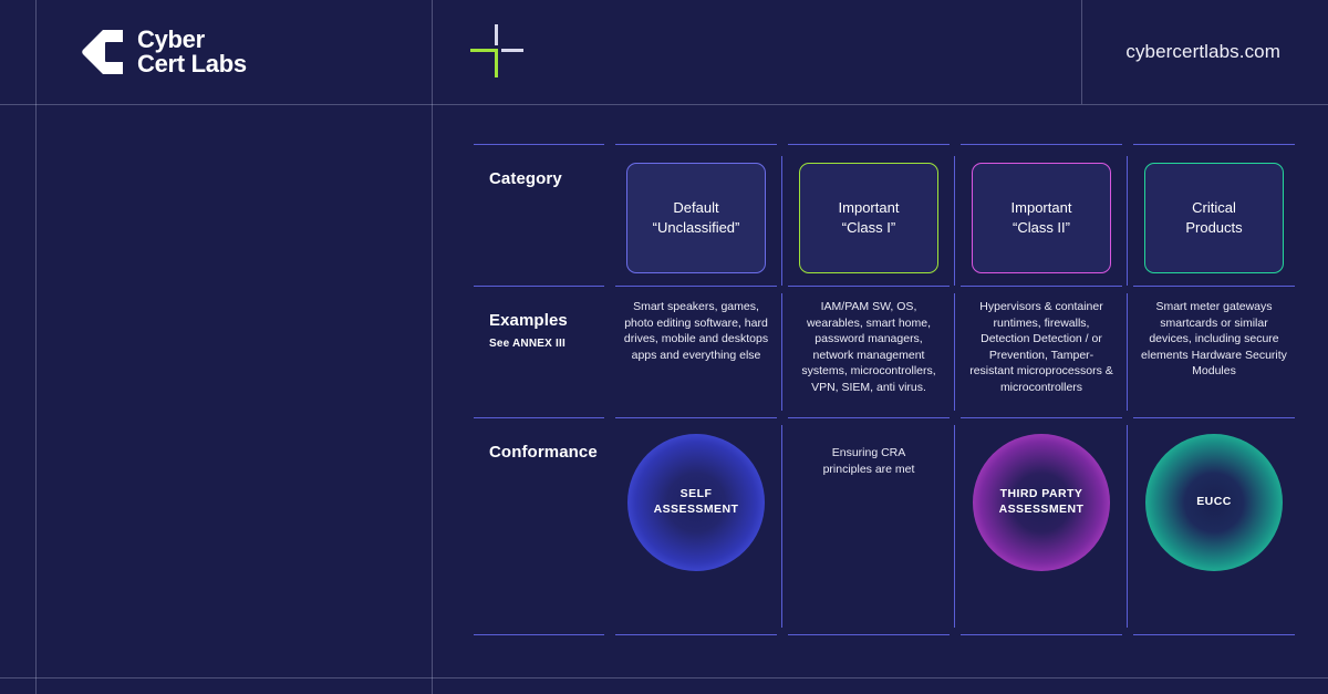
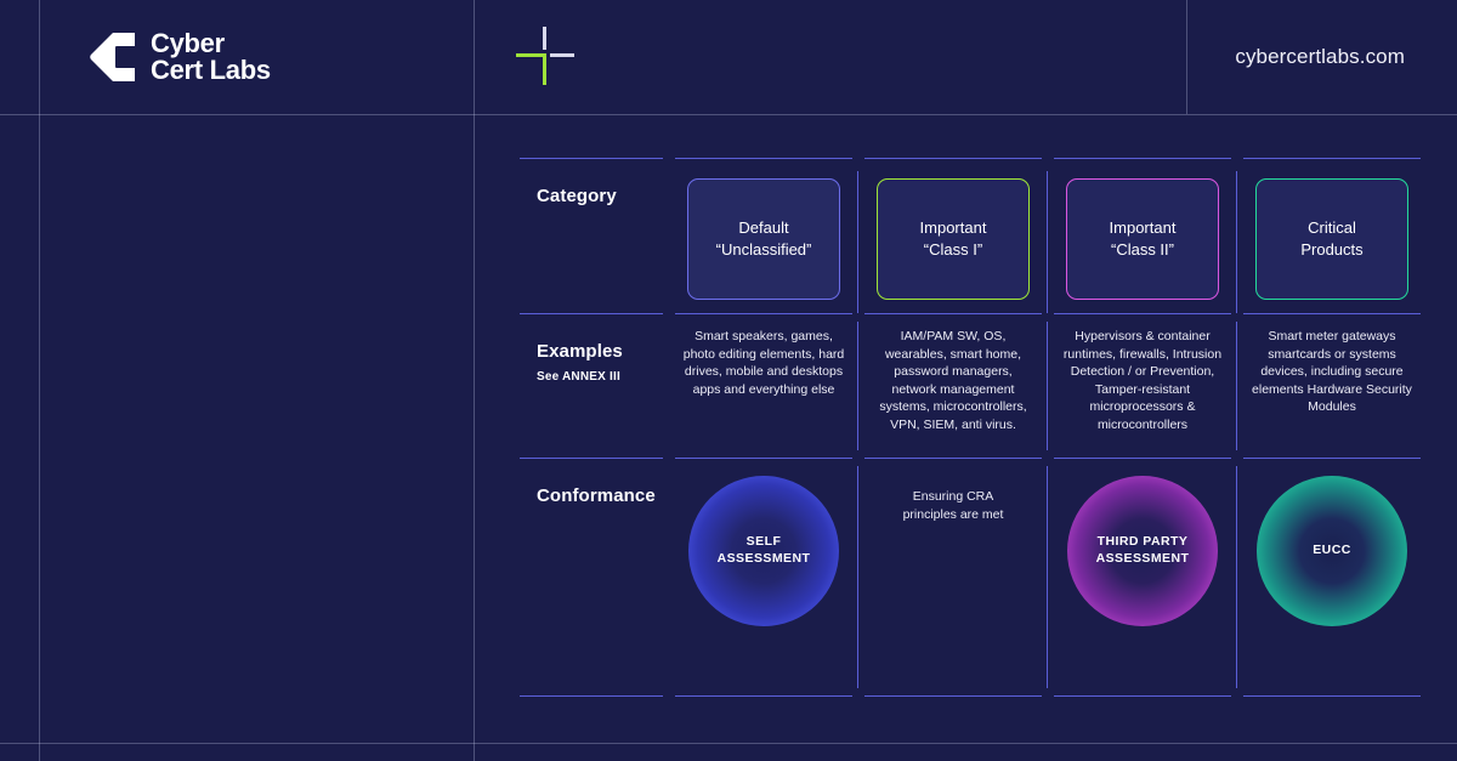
  Cyber
  Cert Labs
  cybercertlabs.com
  Category
  Default
  “Unclassified”
  Important
  “Class I”
  Important
  “Class II”
  Critical
  Products
  Examples
  See ANNEX III
- Smart speakers, games, photo editing software, hard drives, mobile and desktops apps and everything else
+ Smart speakers, games, photo editing elements, hard drives, mobile and desktops apps and everything else
  IAM/PAM SW, OS, wearables, smart home, password managers, network management systems, microcontrollers, VPN, SIEM, anti virus.
- Hypervisors & container runtimes, firewalls, Detection Detection / or Prevention, Tamper-resistant microprocessors & microcontrollers
+ Hypervisors & container runtimes, firewalls, Intrusion Detection / or Prevention, Tamper-resistant microprocessors & microcontrollers
- Smart meter gateways smartcards or similar devices, including secure elements Hardware Security Modules
+ Smart meter gateways smartcards or systems devices, including secure elements Hardware Security Modules
  Conformance
  SELF
  ASSESSMENT
  Ensuring CRA
  principles are met
  THIRD PARTY
  ASSESSMENT
  EUCC
